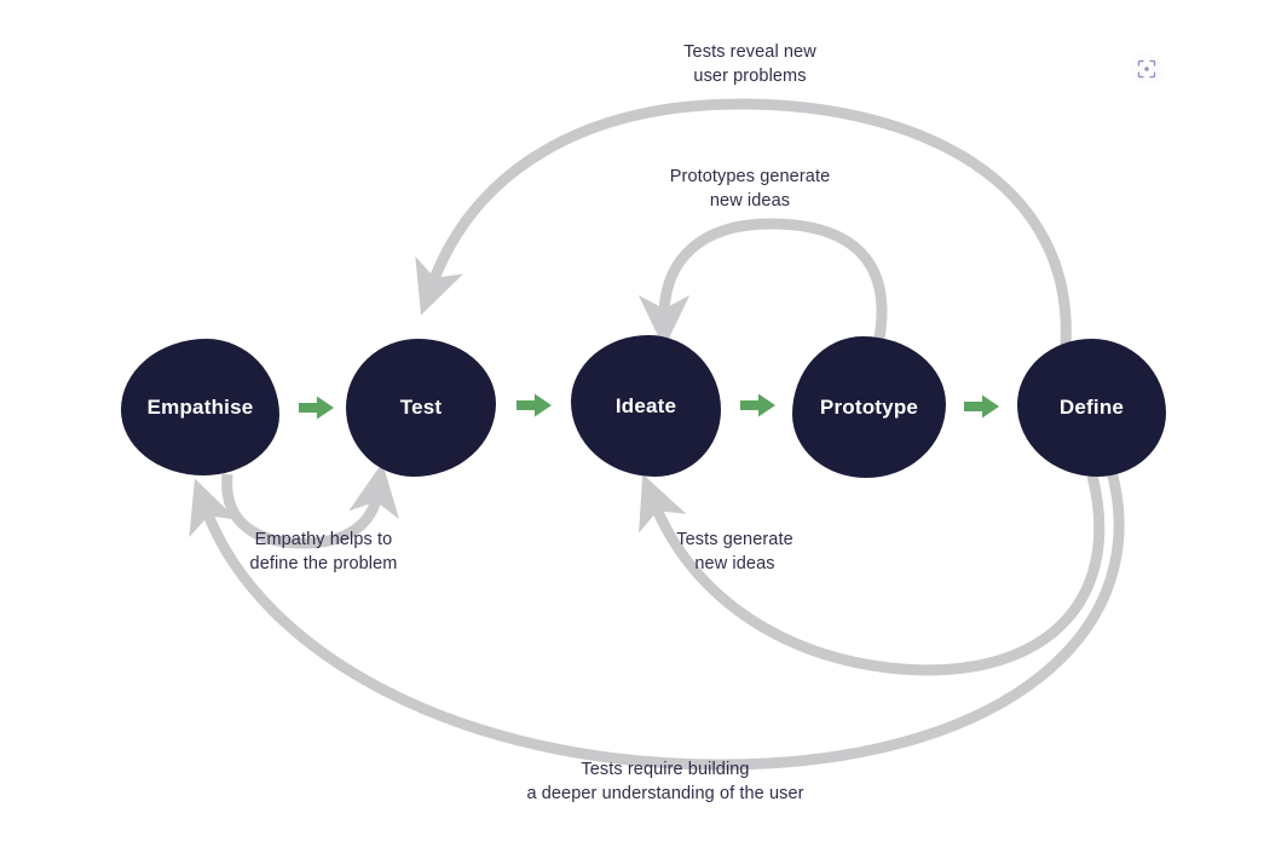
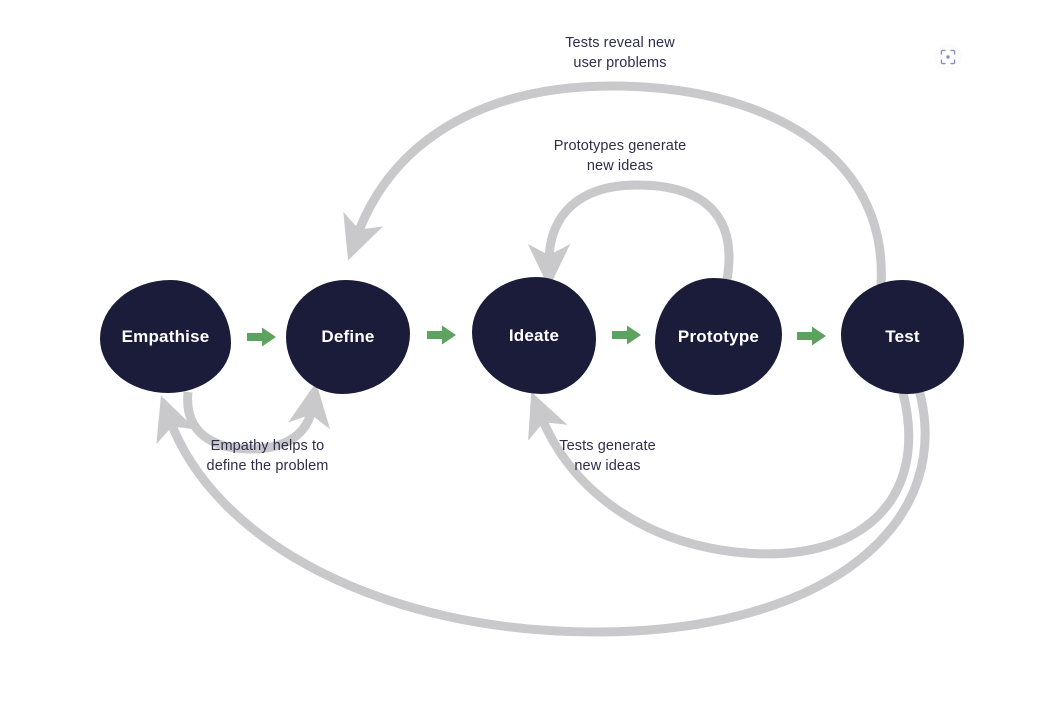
  Tests reveal new
  user problems
  Prototypes generate
  new ideas
  Empathy helps to
  define the problem
  Tests generate
  new ideas
- Tests require building
- a deeper understanding of the user
  Empathise
- Test
+ Define
  Ideate
  Prototype
- Define
+ Test
